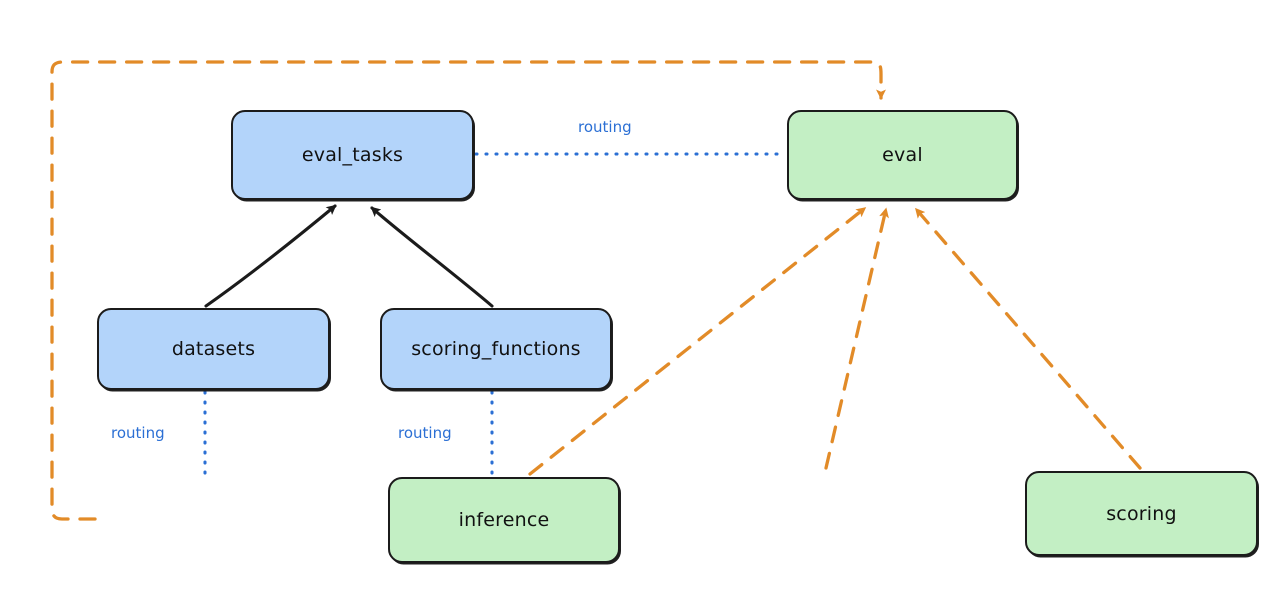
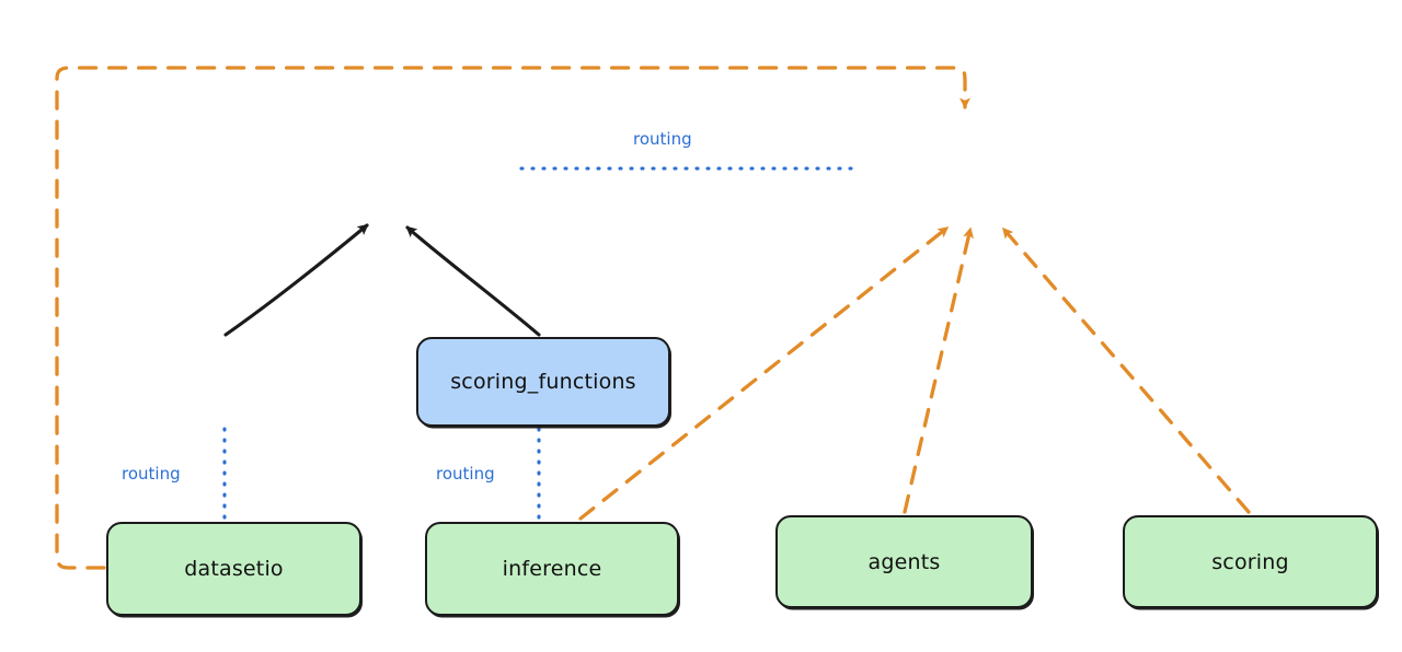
- eval_tasks
- eval
- datasets
  scoring_functions
+ datasetio
  inference
+ agents
  scoring
  routing
  routing
  routing
